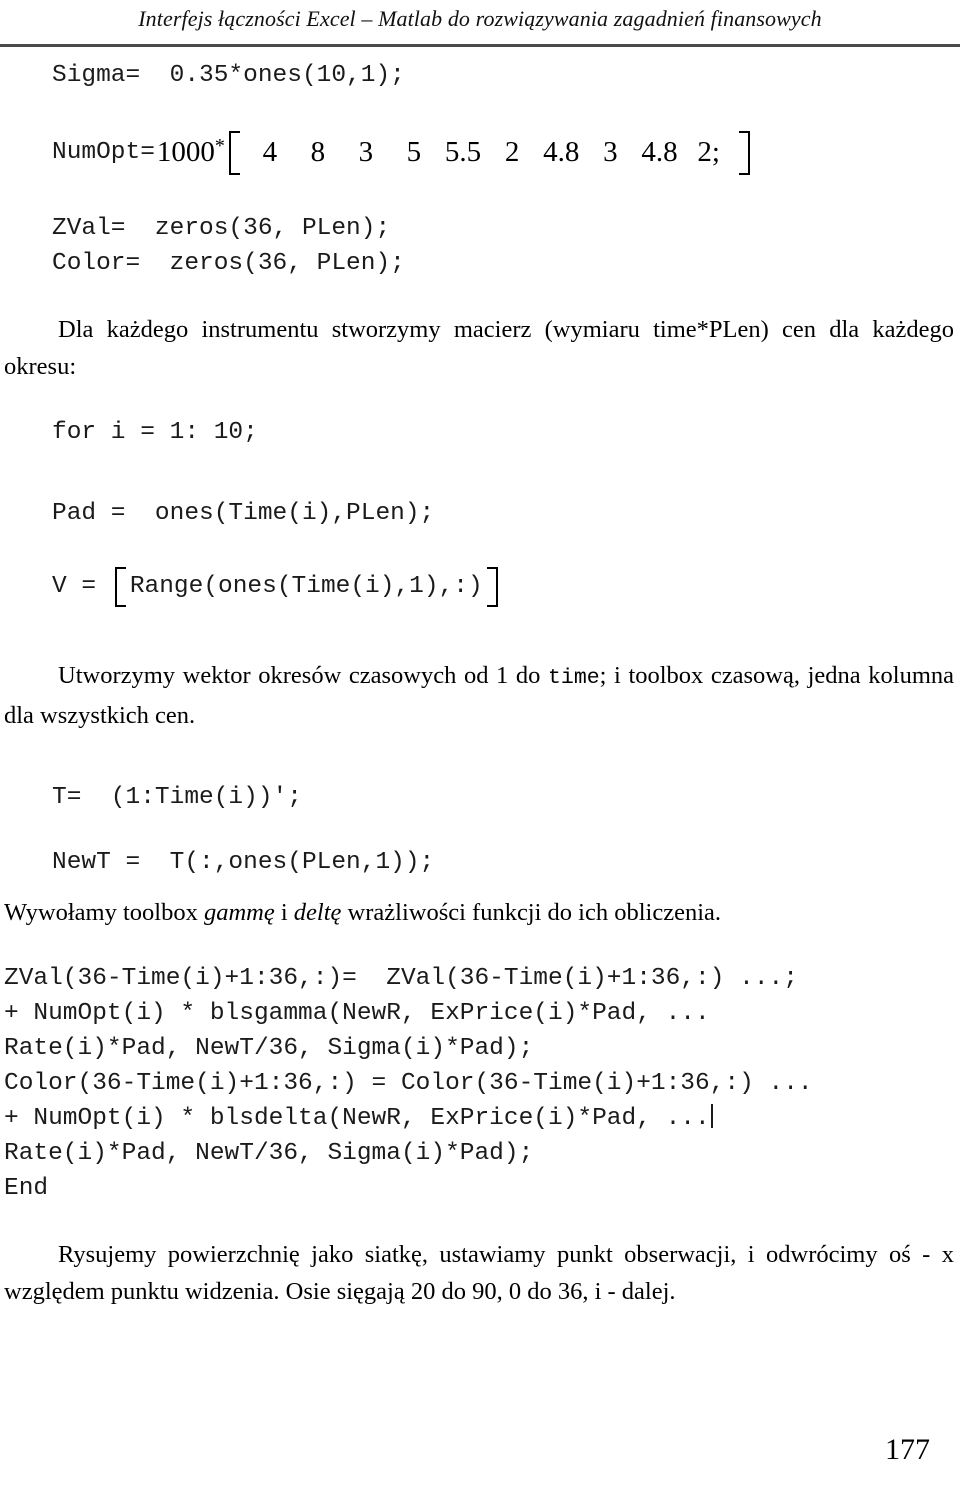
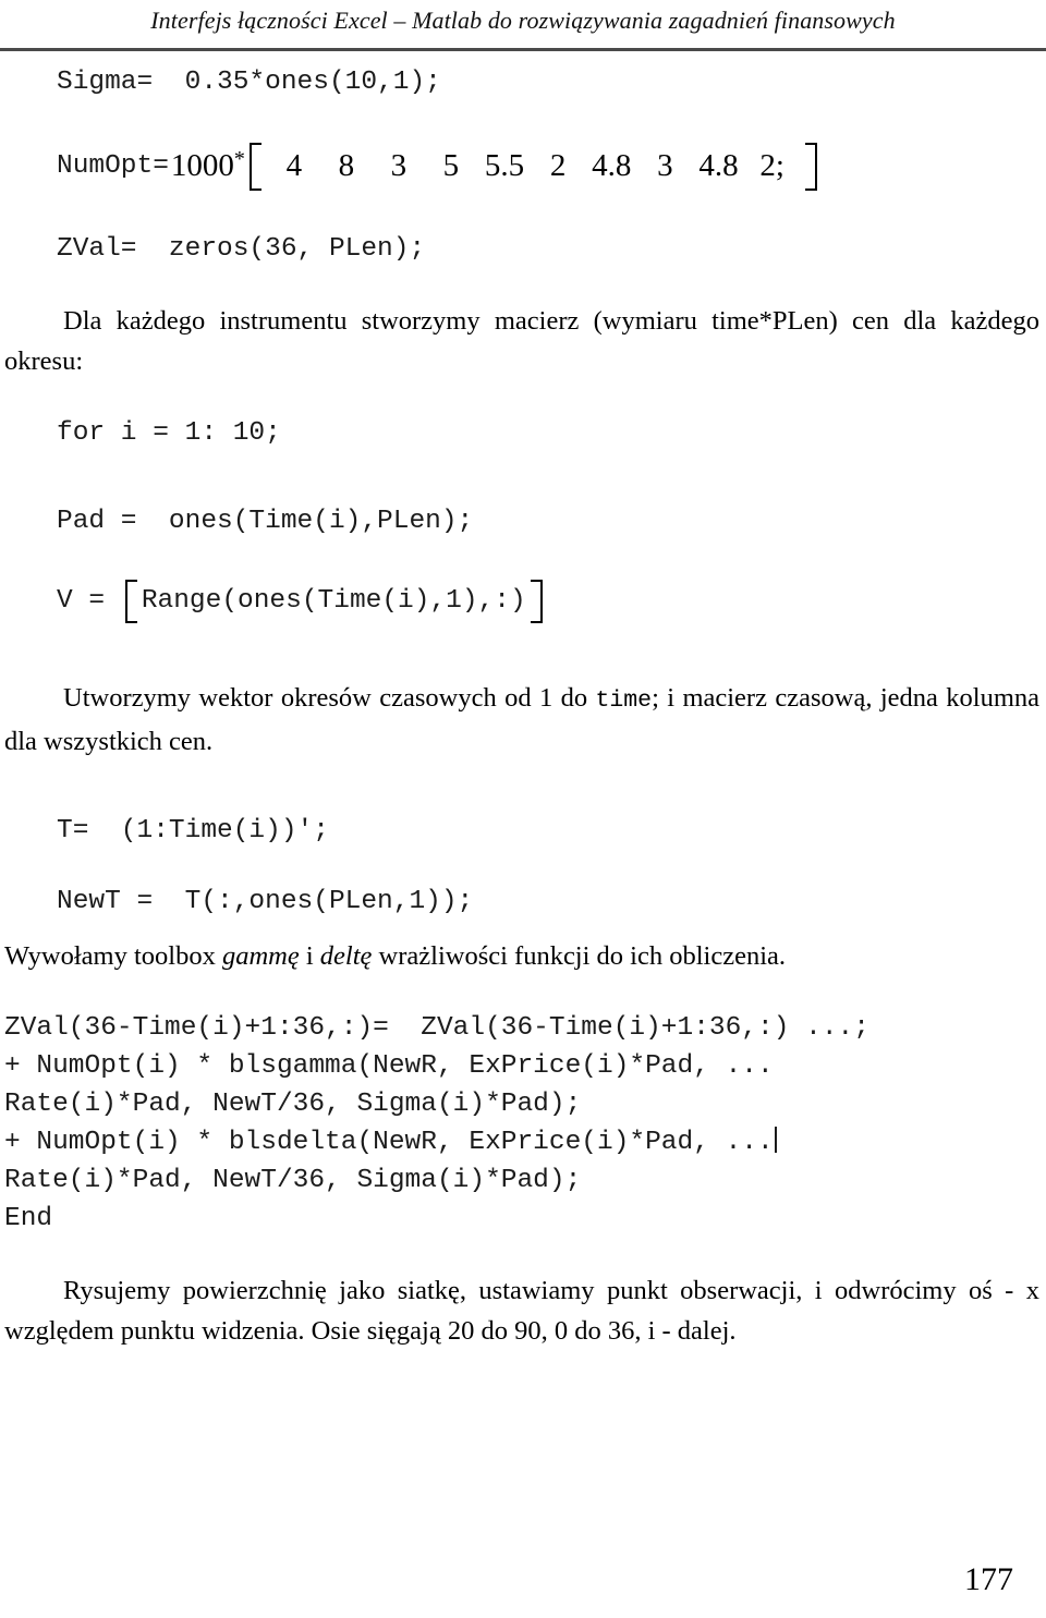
  Interfejs łączności Excel – Matlab do rozwiązywania zagadnień finansowych
  Sigma= 0.35*ones(10,1);
  NumOpt=
  1000
  *
  4
  8
  3
  5
  5.5
  2
  4.8
  3
  4.8
  2;
  ZVal= zeros(36, PLen);
- Color= zeros(36, PLen);
  Dla każdego instrumentu stworzymy macierz (wymiaru time*PLen) cen dla każdego okresu:
  for i = 1: 10;
  Pad = ones(Time(i),PLen);
  V =
  Range(ones(Time(i),1),:)
- Utworzymy wektor okresów czasowych od 1 do time; i toolbox czasową, jedna kolumna dla wszystkich cen.
+ Utworzymy wektor okresów czasowych od 1 do time; i macierz czasową, jedna kolumna dla wszystkich cen.
  T= (1:Time(i))';
  NewT = T(:,ones(PLen,1));
  Wywołamy toolbox gammę i deltę wrażliwości funkcji do ich obliczenia.
  ZVal(36-Time(i)+1:36,:)= ZVal(36-Time(i)+1:36,:) ...;
  + NumOpt(i) * blsgamma(NewR, ExPrice(i)*Pad, ...
  Rate(i)*Pad, NewT/36, Sigma(i)*Pad);
- Color(36-Time(i)+1:36,:) = Color(36-Time(i)+1:36,:) ...
  + NumOpt(i) * blsdelta(NewR, ExPrice(i)*Pad, ...
  Rate(i)*Pad, NewT/36, Sigma(i)*Pad);
  End
  Rysujemy powierzchnię jako siatkę, ustawiamy punkt obserwacji, i odwrócimy oś - x względem punktu widzenia. Osie sięgają 20 do 90, 0 do 36, i - dalej.
  177
